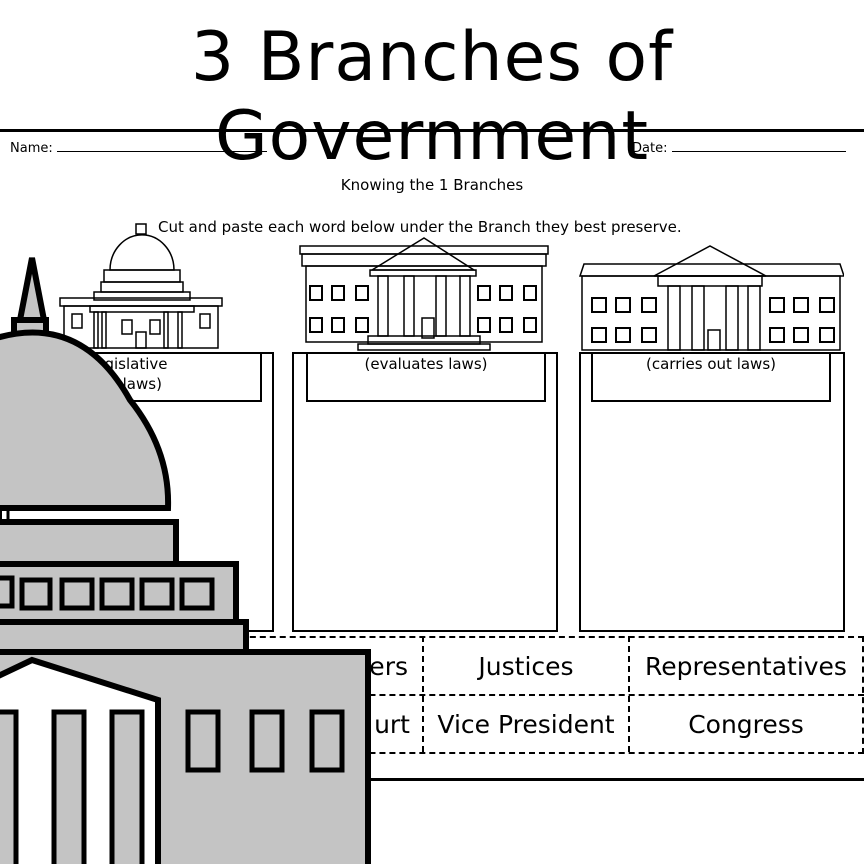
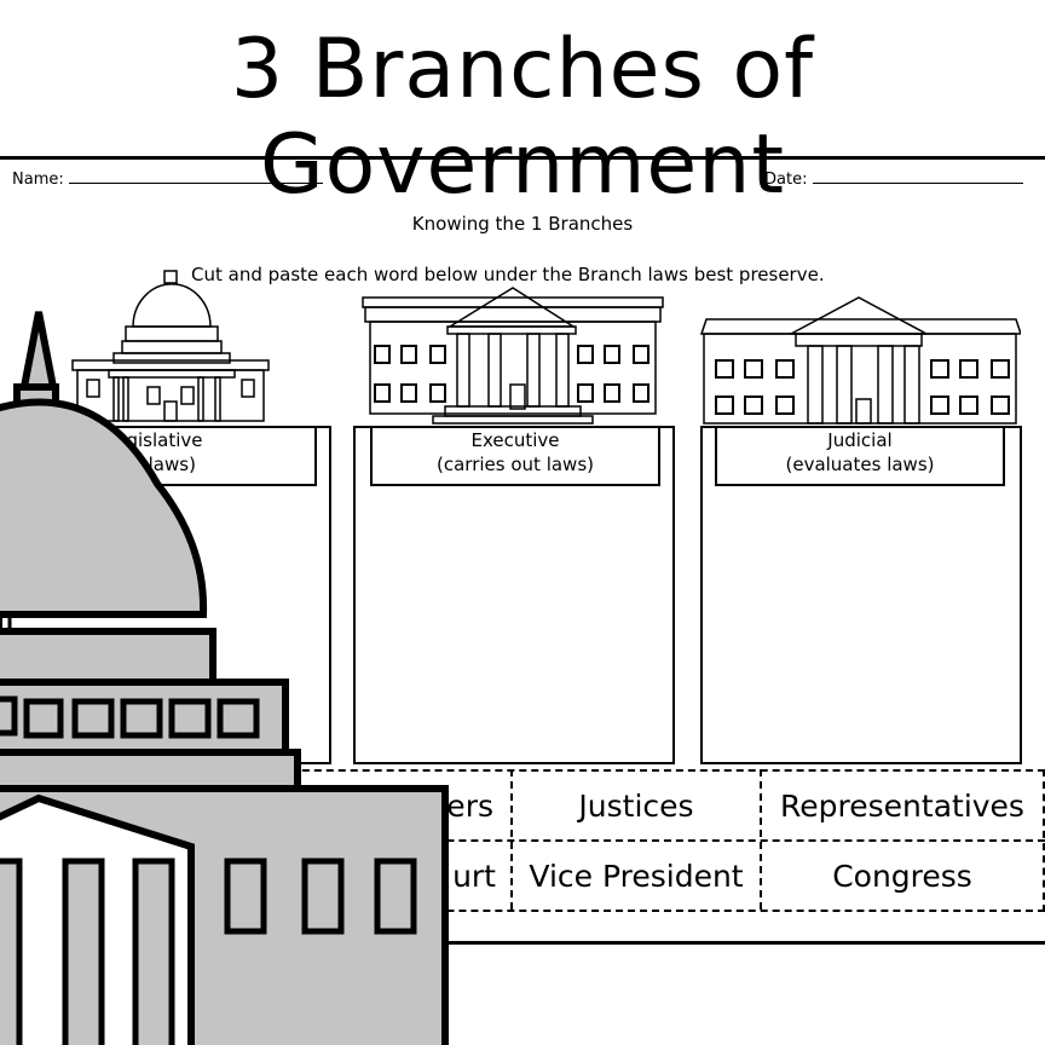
  3 Branches of Government
  Name:
  Date:
  Knowing the 1 Branches
- Cut and paste each word below under the Branch they best preserve.
+ Cut and paste each word below under the Branch laws best preserve.
  gislative
  laws)
+ Executive
- (evaluates laws)
+ (carries out laws)
+ Judicial
- (carries out laws)
+ (evaluates laws)
  ers
  Justices
  Representatives
  urt
  Vice President
  Congress
